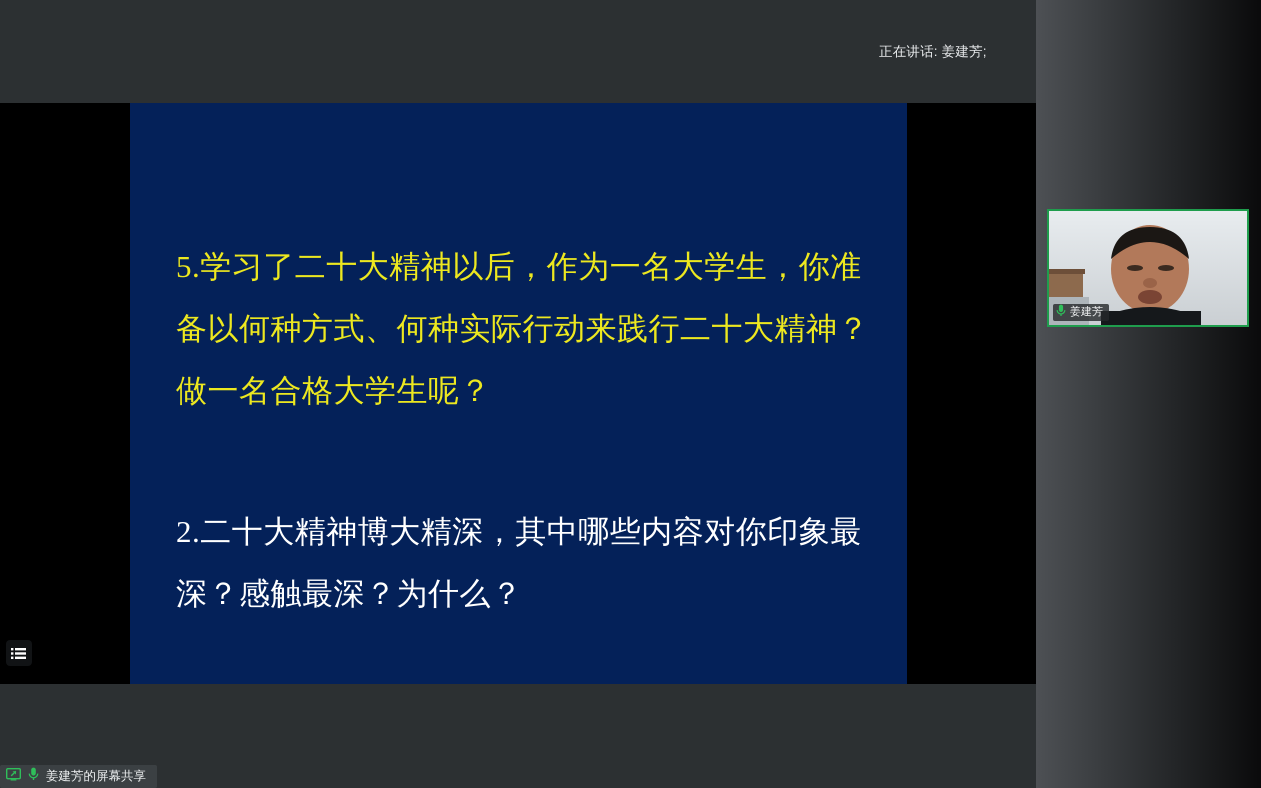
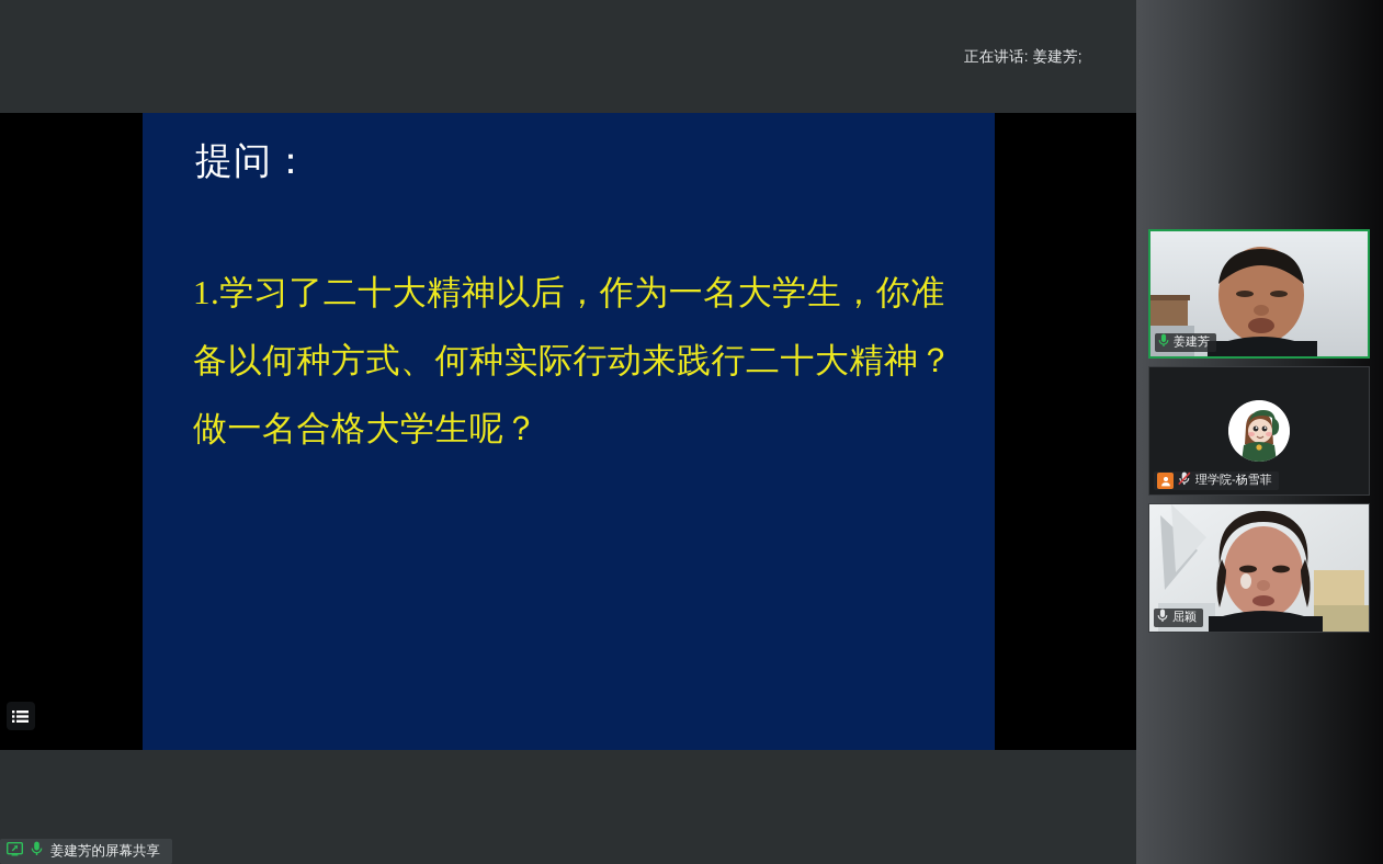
  正在讲话: 姜建芳;
+ 提问：
- 5.学习了二十大精神以后，作为一名大学生，你准备以何种方式、何种实际行动来践行二十大精神？做一名合格大学生呢？
+ 1.学习了二十大精神以后，作为一名大学生，你准备以何种方式、何种实际行动来践行二十大精神？做一名合格大学生呢？
- 2.二十大精神博大精深，其中哪些内容对你印象最深？感触最深？为什么？
  姜建芳的屏幕共享
  姜建芳
+ 理学院-杨雪菲
+ 屈颖
